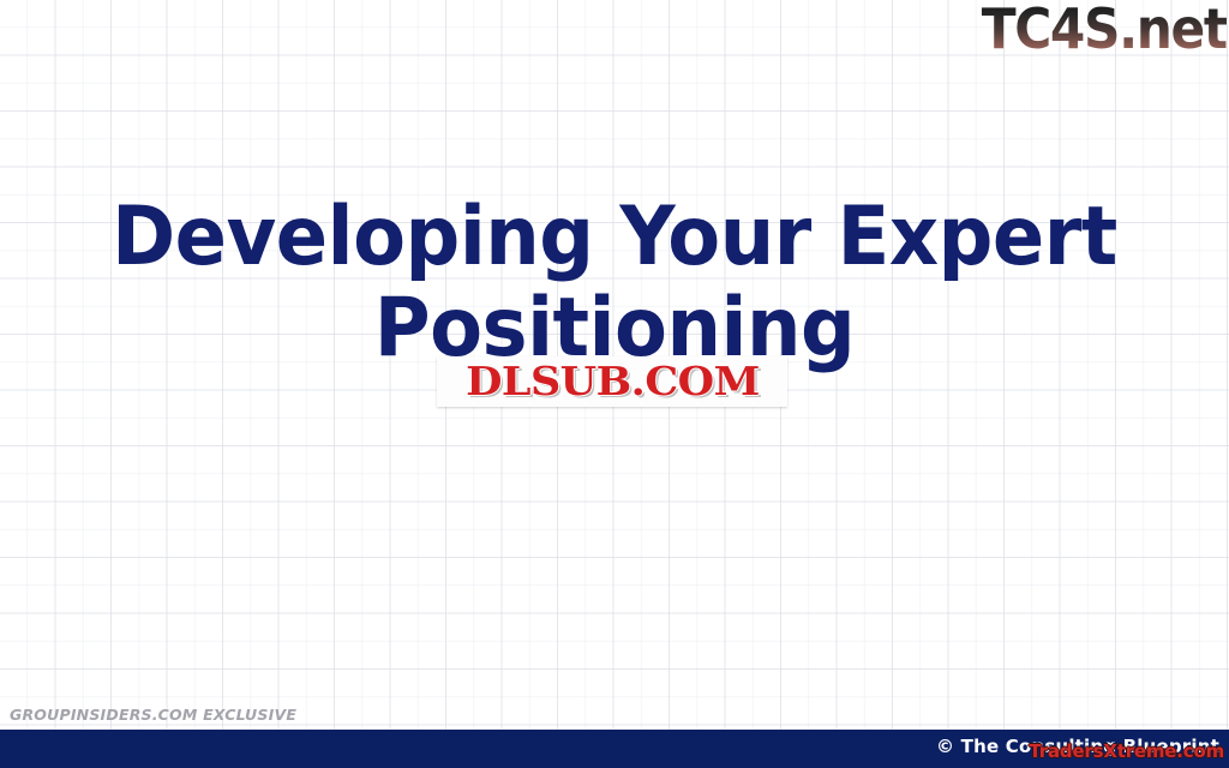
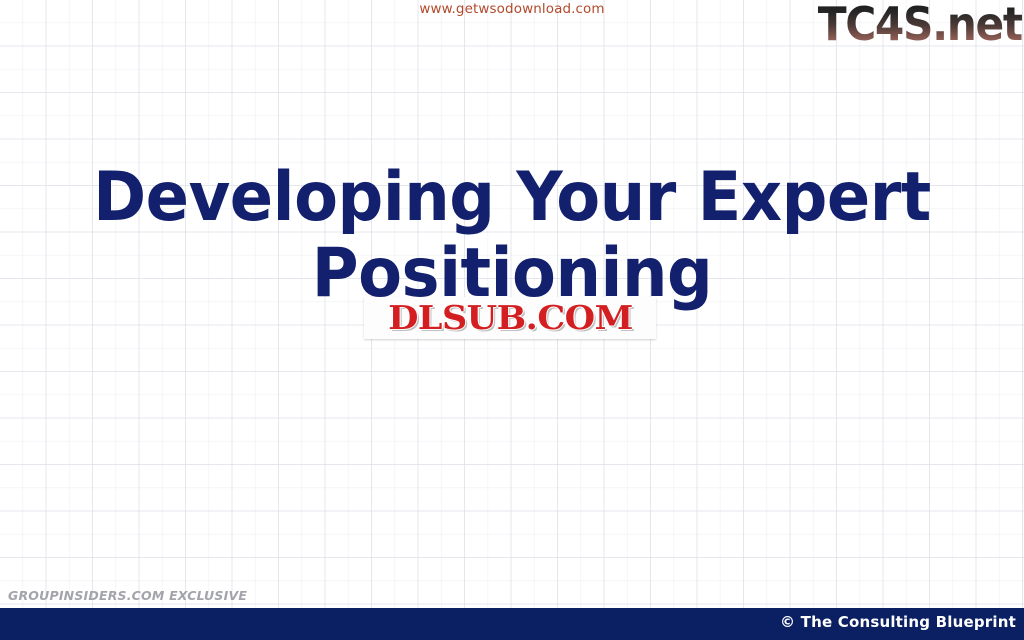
+ www.getwsodownload.com
  TC4S.net
  Developing Your Expert
  Positioning
  DLSUB.COM
  GROUPINSIDERS.COM EXCLUSIVE
  © The Consulting Blueprint
- TradersXtreme.com
